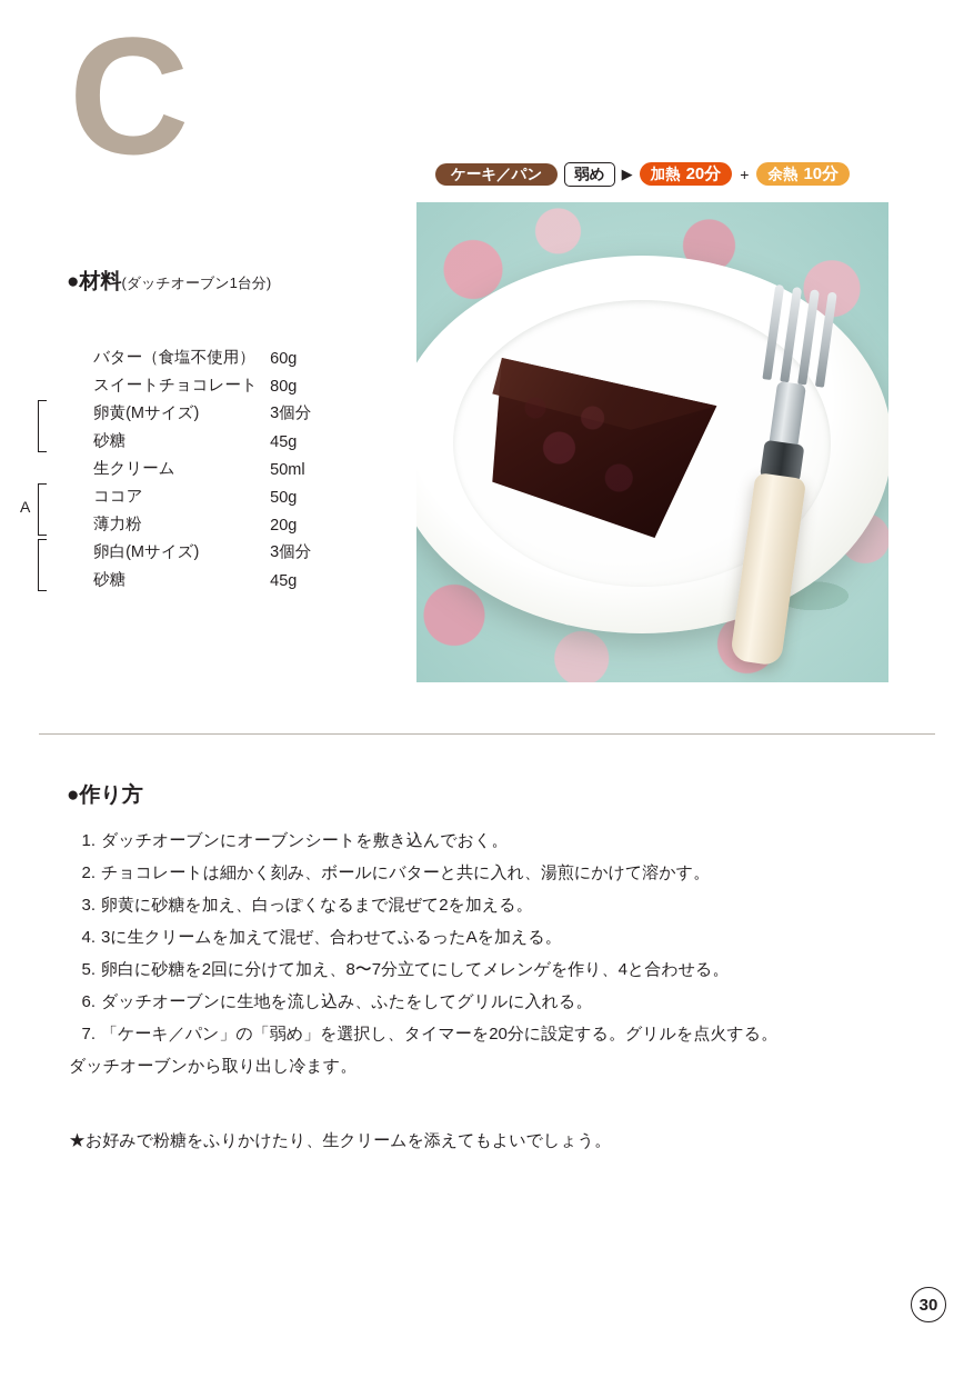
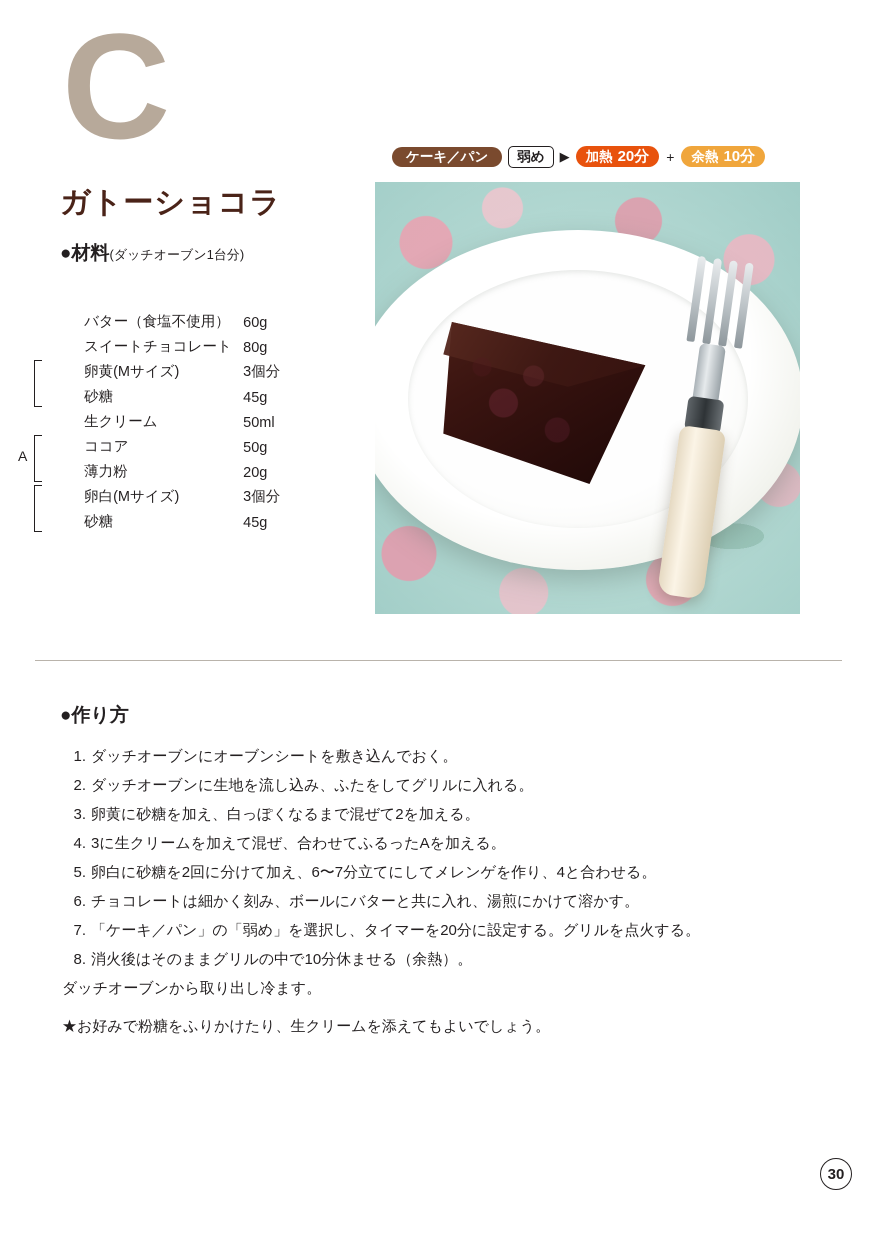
  C
+ ガトーショコラ
  ●材料(ダッチオーブン1台分)
  A
  	バター（食塩不使用）	60g
  	スイートチョコレート	80g
  	卵黄(Mサイズ)	3個分
  	砂糖	45g
  	生クリーム	50ml
  	ココア	50g
  	薄力粉	20g
  	卵白(Mサイズ)	3個分
  	砂糖	45g
  ケーキ／パン
  弱め
  ▶
  加熱
  20分
  +
  余熱
  10分
  ●作り方
  1.
  ダッチオーブンにオーブンシートを敷き込んでおく。
  2.
- チョコレートは細かく刻み、ボールにバターと共に入れ、湯煎にかけて溶かす。
+ ダッチオーブンに生地を流し込み、ふたをしてグリルに入れる。
  3.
  卵黄に砂糖を加え、白っぽくなるまで混ぜて2を加える。
  4.
  3に生クリームを加えて混ぜ、合わせてふるったAを加える。
  5.
- 卵白に砂糖を2回に分けて加え、8〜7分立てにしてメレンゲを作り、4と合わせる。
+ 卵白に砂糖を2回に分けて加え、6〜7分立てにしてメレンゲを作り、4と合わせる。
  6.
- ダッチオーブンに生地を流し込み、ふたをしてグリルに入れる。
+ チョコレートは細かく刻み、ボールにバターと共に入れ、湯煎にかけて溶かす。
  7.
  「ケーキ／パン」の「弱め」を選択し、タイマーを20分に設定する。グリルを点火する。
+ 8.
+ 消火後はそのままグリルの中で10分休ませる（余熱）。
  ダッチオーブンから取り出し冷ます。
  ★お好みで粉糖をふりかけたり、生クリームを添えてもよいでしょう。
  30
